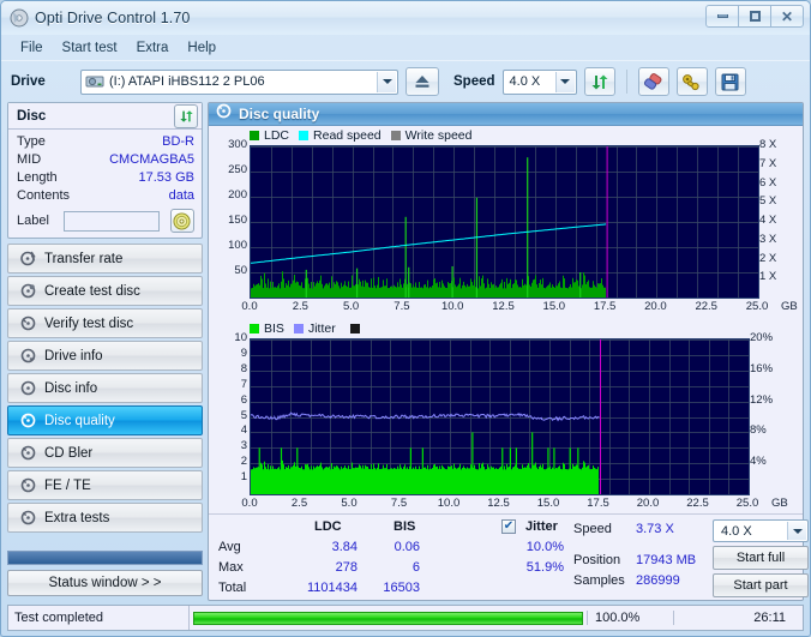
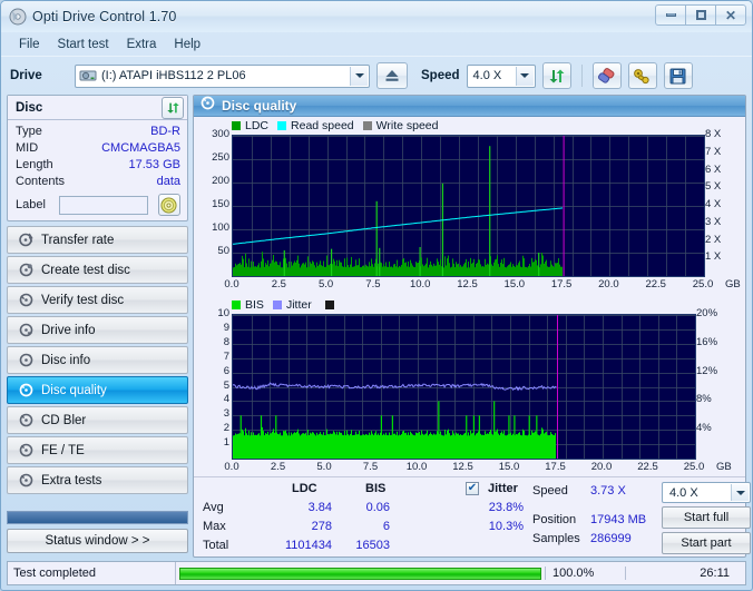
  Opti Drive Control 1.70
  ✕
  File
  Start test
  Extra
  Help
  Drive
  (I:) ATAPI iHBS112 2 PL06
  Speed
  4.0 X
  Disc
  Type
  BD-R
  MID
  CMCMAGBA5
  Length
  17.53 GB
  Contents
  data
  Label
  Transfer rate
  Create test disc
  Verify test disc
  Drive info
  Disc info
  Disc quality
  CD Bler
  FE / TE
  Extra tests
  Status window > >
  Disc quality
  LDC
  Read speed
  Write speed
  50
  100
  150
  200
  250
  300
  1 X
  2 X
  3 X
  4 X
  5 X
  6 X
  7 X
  8 X
  0.0
  2.5
  5.0
  7.5
  10.0
  12.5
  15.0
  17.5
  20.0
  22.5
  25.0
  GB
  BIS
  Jitter
  1
  2
  3
  4
  5
  6
  7
  8
  9
  10
  4%
  8%
  12%
  16%
  20%
  0.0
  2.5
  5.0
  7.5
  10.0
  12.5
  15.0
  17.5
  20.0
  22.5
  25.0
  GB
  LDC
  BIS
  ✔
  Jitter
  Avg
  3.84
  0.06
- 10.0%
+ 23.8%
  Max
  278
  6
- 51.9%
+ 10.3%
  Total
  1101434
  16503
  Speed
  3.73 X
  Position
  17943 MB
  Samples
  286999
  4.0 X
  Start full
  Start part
  Test completed
  100.0%
  26:11
